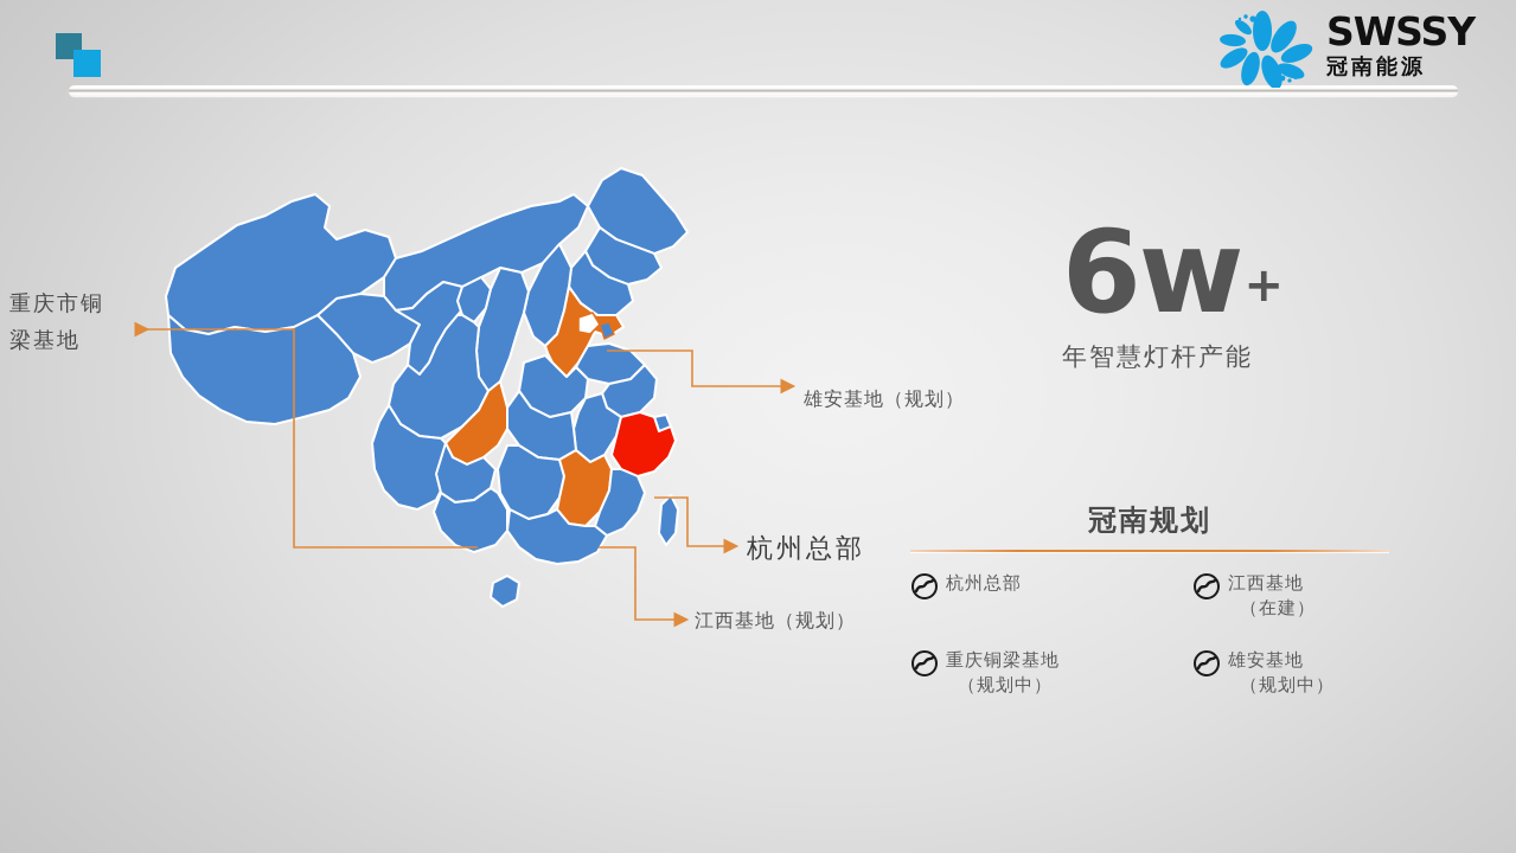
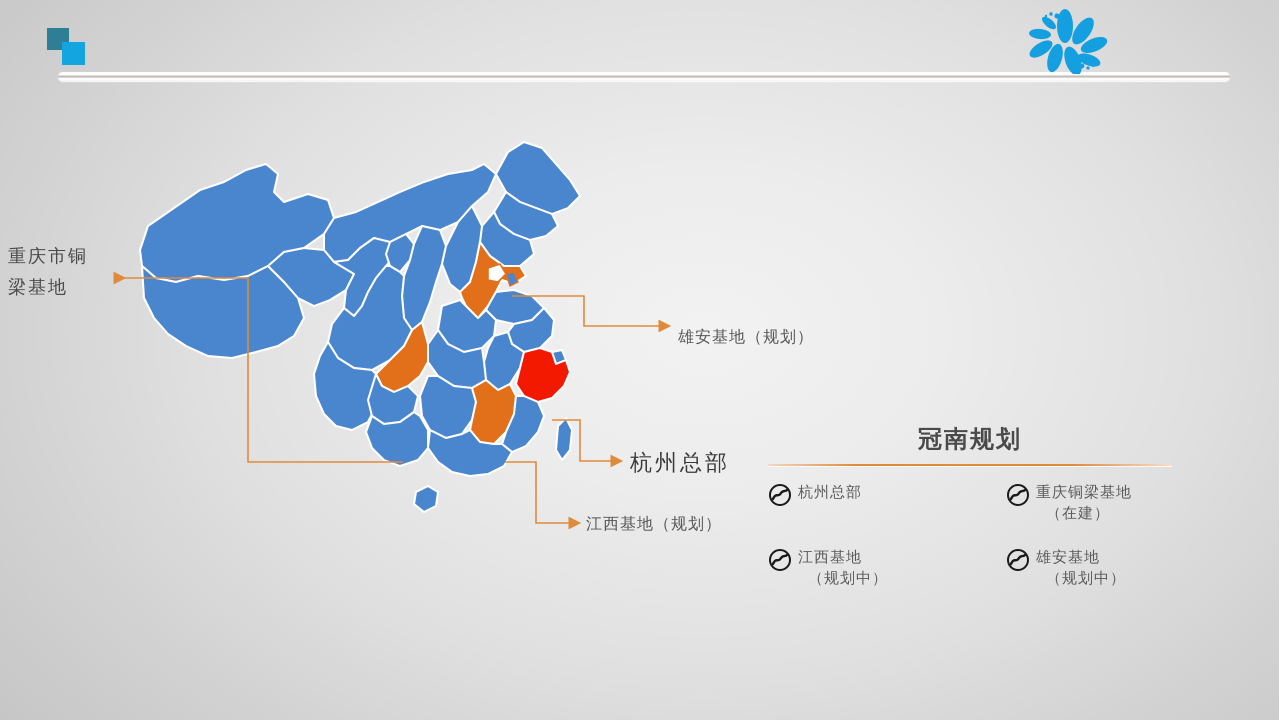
- SWSSY
- 冠南能源
  重庆市铜
  梁基地
  雄安基地（规划）
  杭州总部
  江西基地（规划）
- 6w+
- 年智慧灯杆产能
  冠南规划
  杭州总部
- 江西基地
+ 重庆铜梁基地
  （在建）
- 重庆铜梁基地
+ 江西基地
  （规划中）
  雄安基地
  （规划中）
